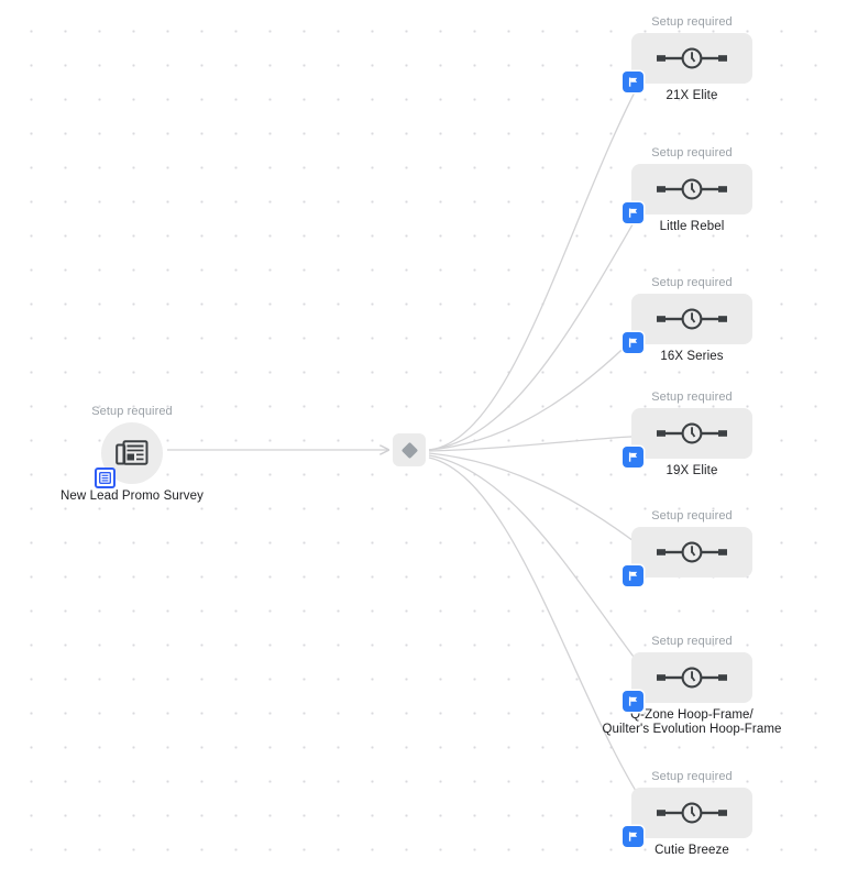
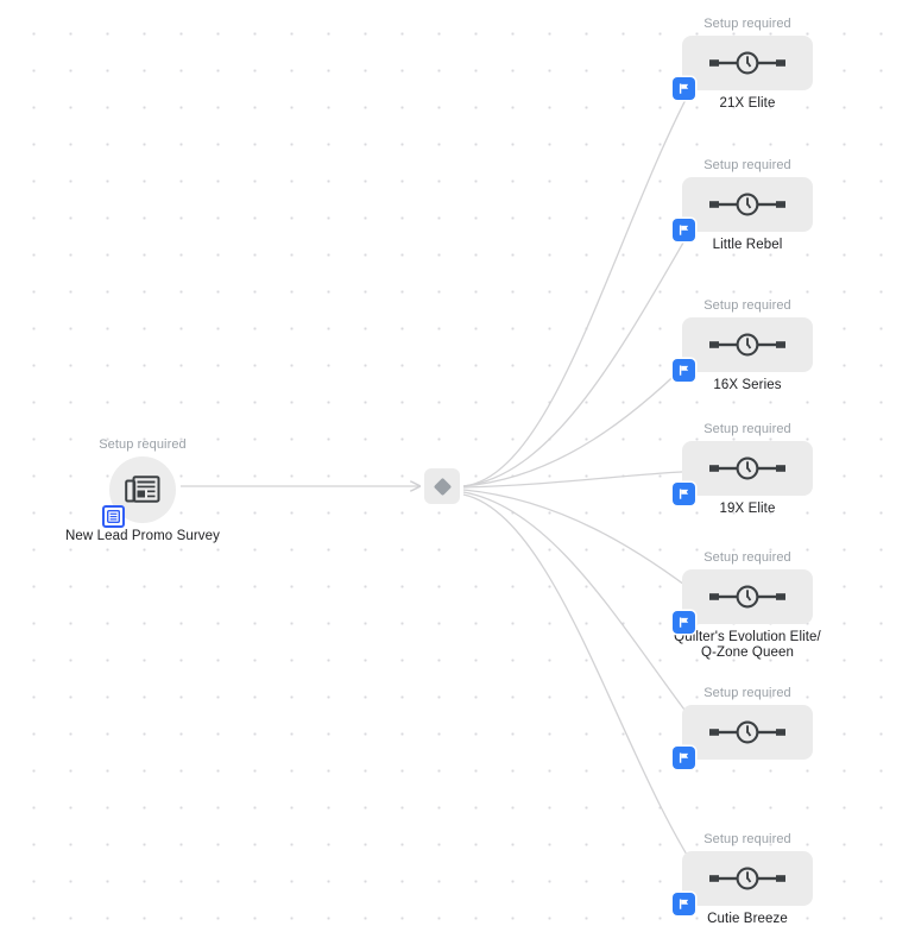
  Setup required
  New Lead Promo Survey
  Setup required
  21X Elite
  Setup required
  Little Rebel
  Setup required
  16X Series
  Setup required
  19X Elite
  Setup required
+ Quilter's Evolution Elite/
+ Q-Zone Queen
  Setup required
- Q-Zone Hoop-Frame/
- Quilter's Evolution Hoop-Frame
  Setup required
  Cutie Breeze
